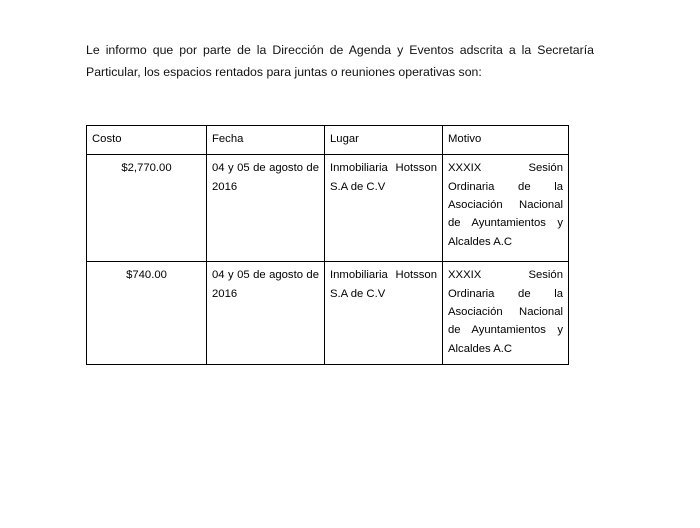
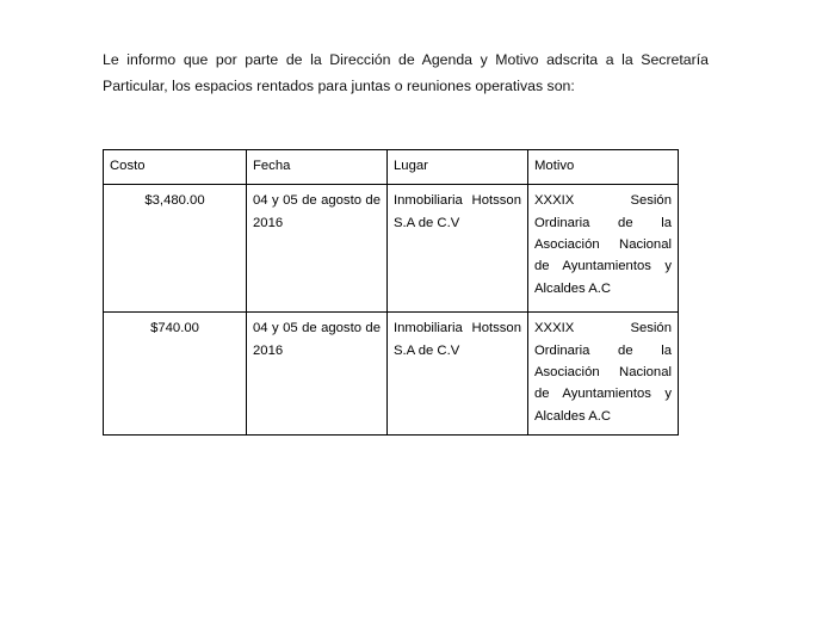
- Le informo que por parte de la Dirección de Agenda y Eventos adscrita a la Secretaría Particular, los espacios rentados para juntas o reuniones operativas son:
+ Le informo que por parte de la Dirección de Agenda y Motivo adscrita a la Secretaría Particular, los espacios rentados para juntas o reuniones operativas son:
  Costo	Fecha	Lugar	Motivo
- $2,770.00	04 y 05 de agosto de 2016	Inmobiliaria Hotsson S.A de C.V	XXXIX Sesión Ordinaria de la Asociación Nacional de Ayuntamientos y Alcaldes A.C
+ $3,480.00	04 y 05 de agosto de 2016	Inmobiliaria Hotsson S.A de C.V	XXXIX Sesión Ordinaria de la Asociación Nacional de Ayuntamientos y Alcaldes A.C
  $740.00	04 y 05 de agosto de 2016	Inmobiliaria Hotsson S.A de C.V	XXXIX Sesión Ordinaria de la Asociación Nacional de Ayuntamientos y Alcaldes A.C
